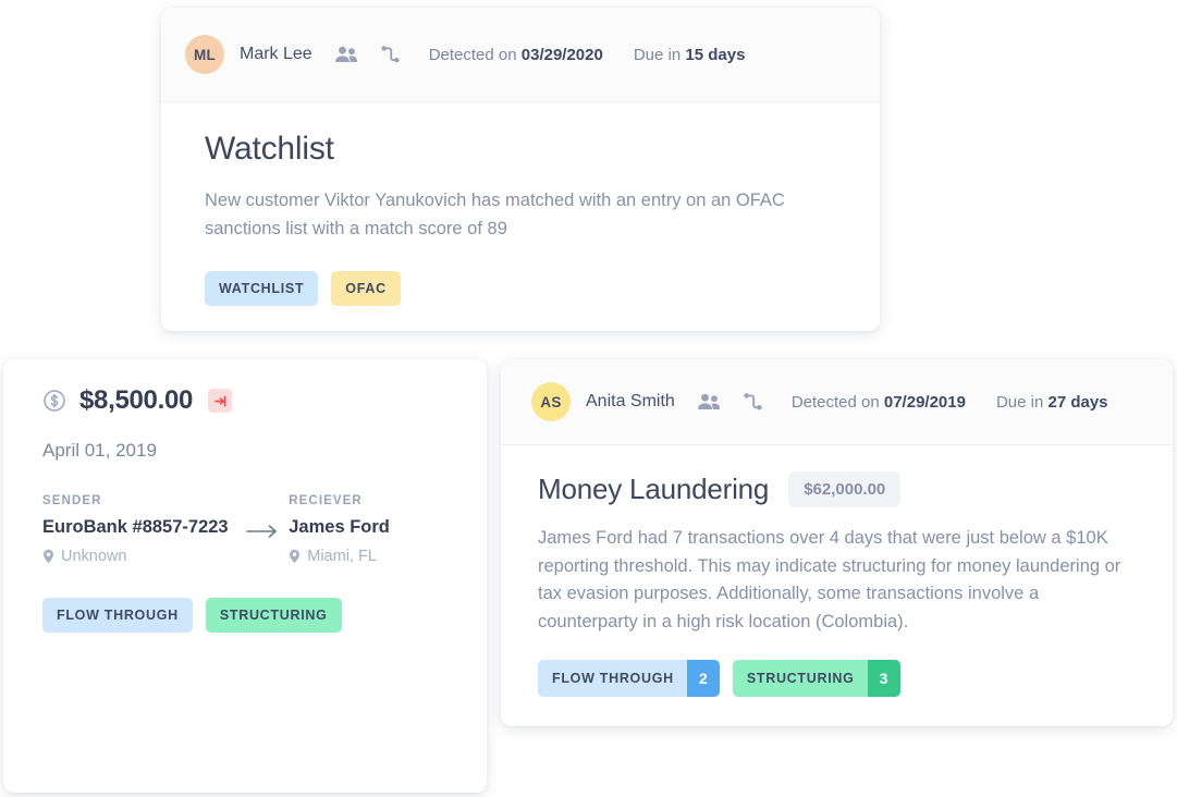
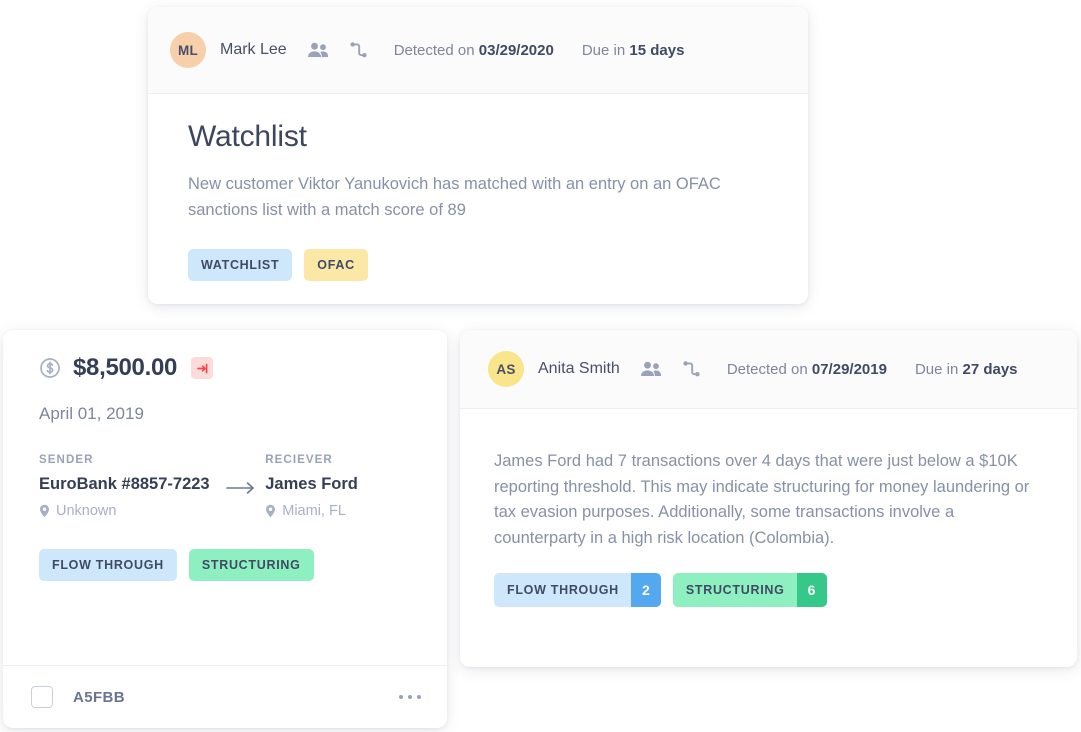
  ML
  Mark Lee
  Detected on 03/29/2020
  Due in 15 days
  Watchlist
  New customer Viktor Yanukovich has matched with an entry on an OFAC sanctions list with a match score of 89
  WATCHLIST
  OFAC
  $8,500.00
  April 01, 2019
  SENDER
  EuroBank #8857-7223
  Unknown
  RECIEVER
  James Ford
  Miami, FL
  FLOW THROUGH
  STRUCTURING
+ A5FBB
  AS
  Anita Smith
  Detected on 07/29/2019
  Due in 27 days
- Money Laundering
- $62,000.00
  James Ford had 7 transactions over 4 days that were just below a $10K reporting threshold. This may indicate structuring for money laundering or tax evasion purposes. Additionally, some transactions involve a counterparty in a high risk location (Colombia).
  FLOW THROUGH
  2
  STRUCTURING
- 3
+ 6
